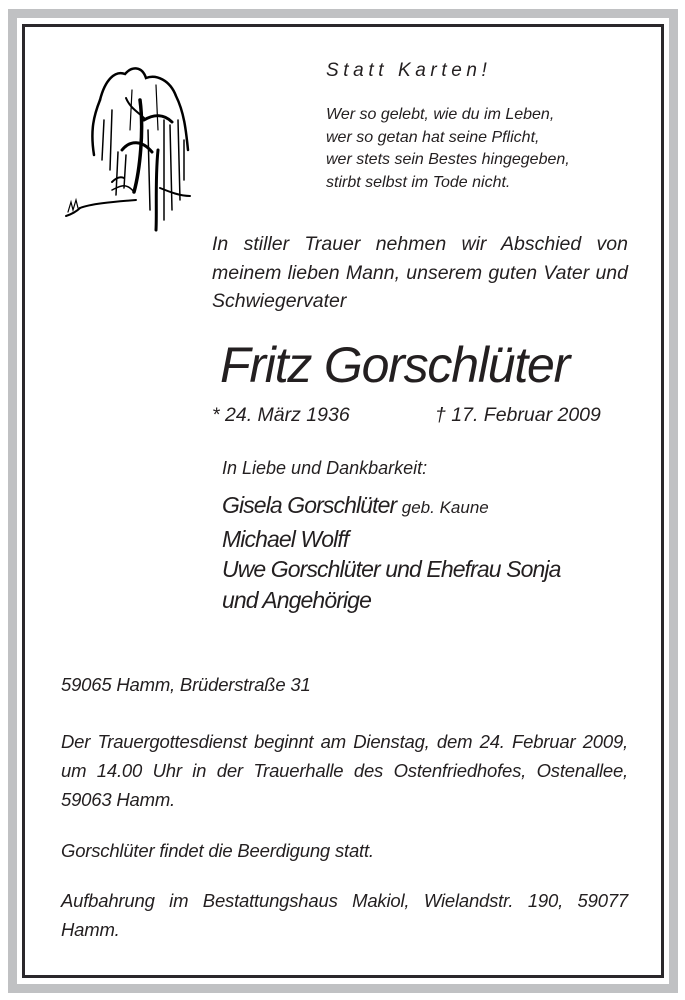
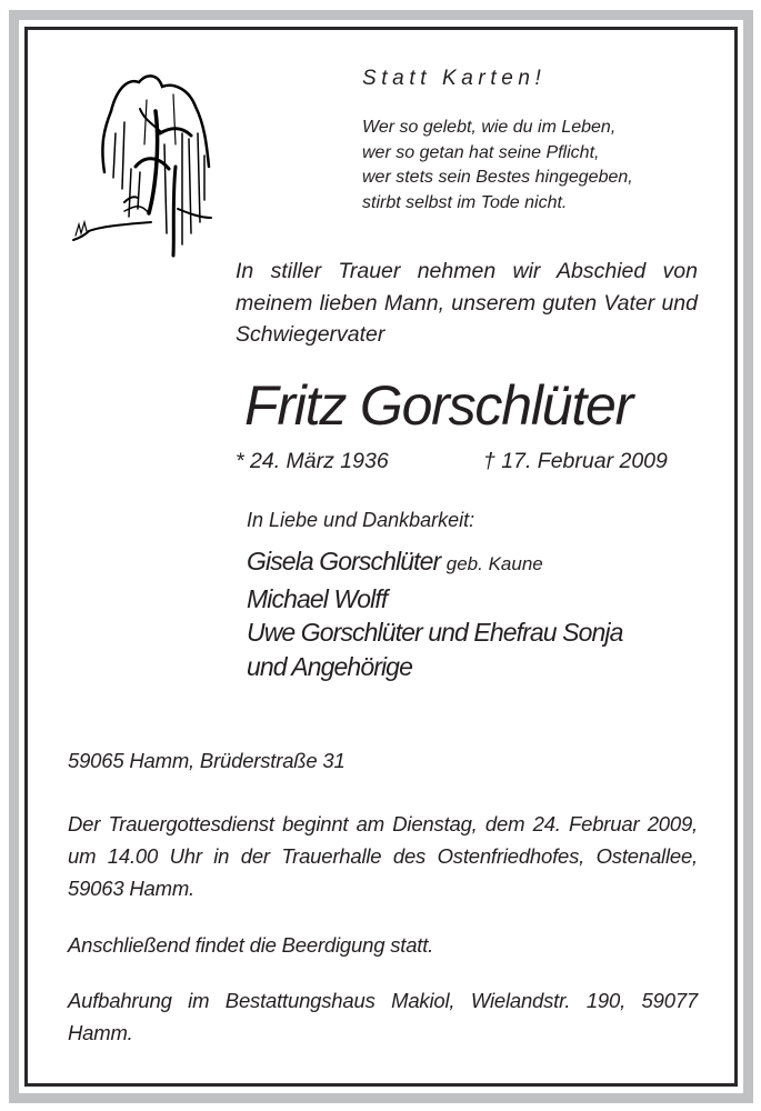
  Statt Karten!
  Wer so gelebt, wie du im Leben,
  wer so getan hat seine Pflicht,
  wer stets sein Bestes hingegeben,
  stirbt selbst im Tode nicht.
  In stiller Trauer nehmen wir Abschied von meinem lieben Mann, unserem guten Vater und Schwiegervater
  Fritz Gorschlüter
  * 24. März 1936
  † 17. Februar 2009
  In Liebe und Dankbarkeit:
  Gisela Gorschlüter geb. Kaune
  Michael Wolff
  Uwe Gorschlüter und Ehefrau Sonja
  und Angehörige
  59065 Hamm, Brüderstraße 31
  Der Trauergottesdienst beginnt am Dienstag, dem 24. Februar 2009, um 14.00 Uhr in der Trauerhalle des Ostenfriedhofes, Ostenallee, 59063 Hamm.
- Gorschlüter findet die Beerdigung statt.
+ Anschließend findet die Beerdigung statt.
  Aufbahrung im Bestattungshaus Makiol, Wielandstr. 190, 59077 Hamm.
